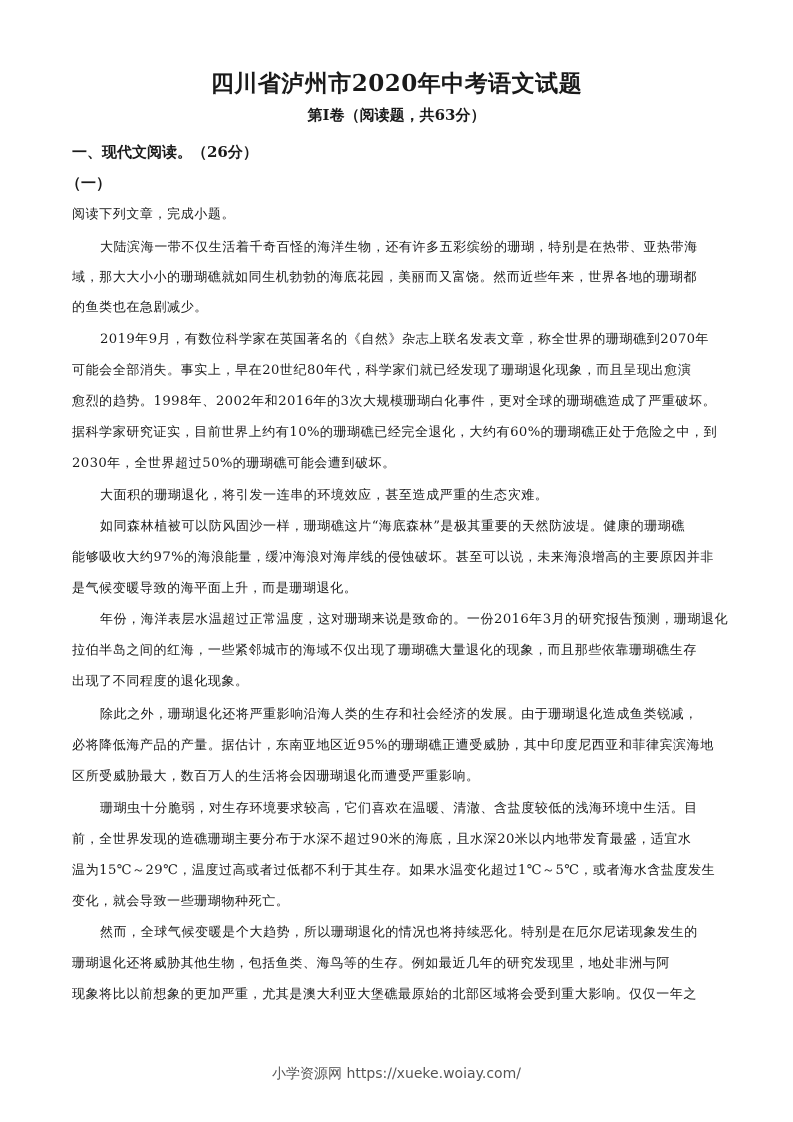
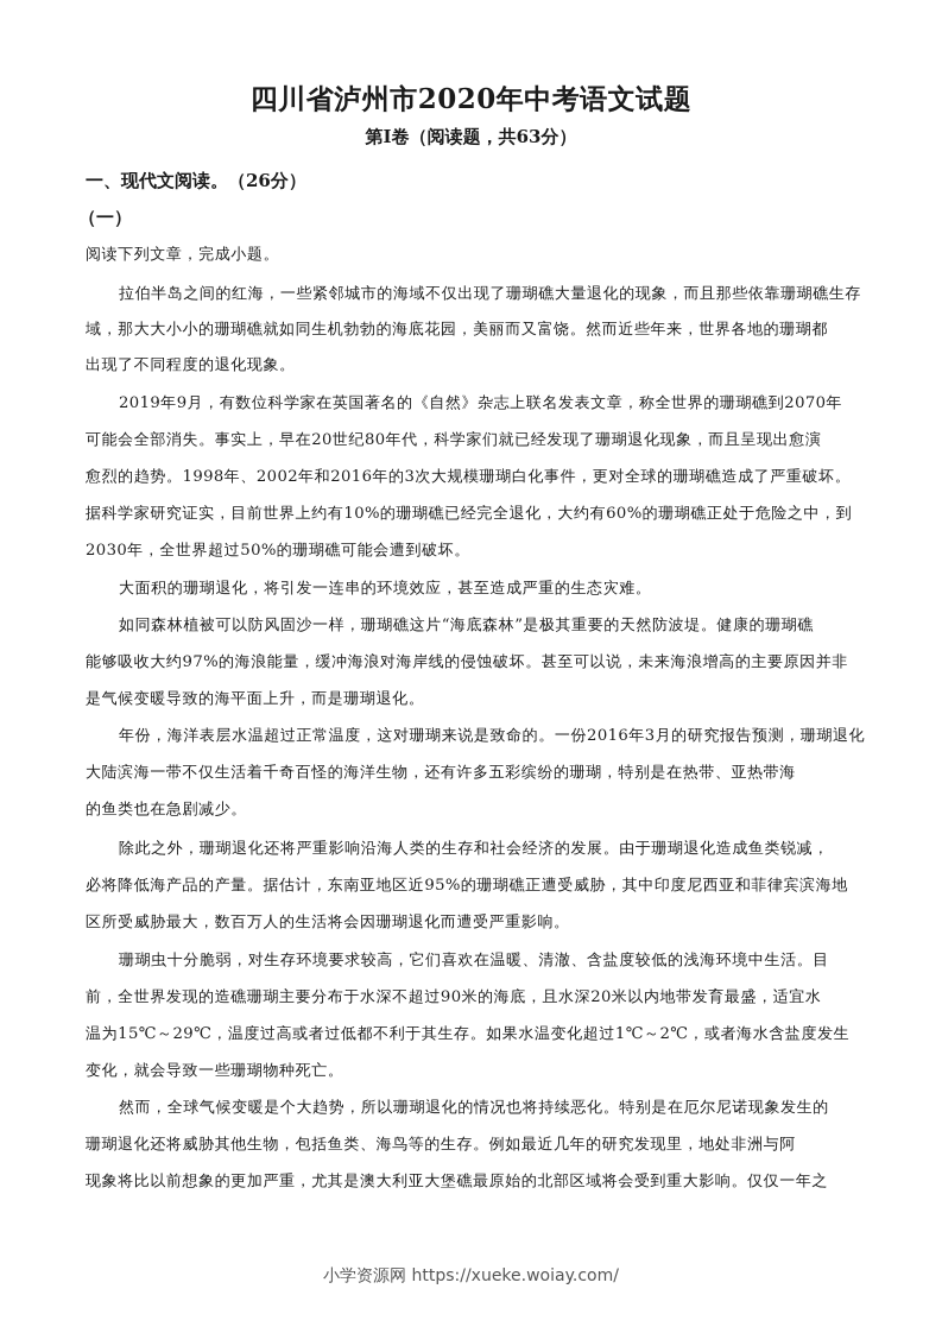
  四川省泸州市2020年中考语文试题
  第Ⅰ卷（阅读题，共63分）
  一、现代文阅读。（26分）
  （一）
  阅读下列文章，完成小题。
- 大陆滨海一带不仅生活着千奇百怪的海洋生物，还有许多五彩缤纷的珊瑚，特别是在热带、亚热带海
+ 拉伯半岛之间的红海，一些紧邻城市的海域不仅出现了珊瑚礁大量退化的现象，而且那些依靠珊瑚礁生存
  域，那大大小小的珊瑚礁就如同生机勃勃的海底花园，美丽而又富饶。然而近些年来，世界各地的珊瑚都
- 的鱼类也在急剧减少。
+ 出现了不同程度的退化现象。
  2019年9月，有数位科学家在英国著名的《自然》杂志上联名发表文章，称全世界的珊瑚礁到2070年
  可能会全部消失。事实上，早在20世纪80年代，科学家们就已经发现了珊瑚退化现象，而且呈现出愈演
  愈烈的趋势。1998年、2002年和2016年的3次大规模珊瑚白化事件，更对全球的珊瑚礁造成了严重破坏。
  据科学家研究证实，目前世界上约有10%的珊瑚礁已经完全退化，大约有60%的珊瑚礁正处于危险之中，到
  2030年，全世界超过50%的珊瑚礁可能会遭到破坏。
  大面积的珊瑚退化，将引发一连串的环境效应，甚至造成严重的生态灾难。
  如同森林植被可以防风固沙一样，珊瑚礁这片“海底森林”是极其重要的天然防波堤。健康的珊瑚礁
  能够吸收大约97%的海浪能量，缓冲海浪对海岸线的侵蚀破坏。甚至可以说，未来海浪增高的主要原因并非
  是气候变暖导致的海平面上升，而是珊瑚退化。
  年份，海洋表层水温超过正常温度，这对珊瑚来说是致命的。一份2016年3月的研究报告预测，珊瑚退化
- 拉伯半岛之间的红海，一些紧邻城市的海域不仅出现了珊瑚礁大量退化的现象，而且那些依靠珊瑚礁生存
+ 大陆滨海一带不仅生活着千奇百怪的海洋生物，还有许多五彩缤纷的珊瑚，特别是在热带、亚热带海
- 出现了不同程度的退化现象。
+ 的鱼类也在急剧减少。
  除此之外，珊瑚退化还将严重影响沿海人类的生存和社会经济的发展。由于珊瑚退化造成鱼类锐减，
  必将降低海产品的产量。据估计，东南亚地区近95%的珊瑚礁正遭受威胁，其中印度尼西亚和菲律宾滨海地
  区所受威胁最大，数百万人的生活将会因珊瑚退化而遭受严重影响。
  珊瑚虫十分脆弱，对生存环境要求较高，它们喜欢在温暖、清澈、含盐度较低的浅海环境中生活。目
  前，全世界发现的造礁珊瑚主要分布于水深不超过90米的海底，且水深20米以内地带发育最盛，适宜水
- 温为15℃～29℃，温度过高或者过低都不利于其生存。如果水温变化超过1℃～5℃，或者海水含盐度发生
+ 温为15℃～29℃，温度过高或者过低都不利于其生存。如果水温变化超过1℃～2℃，或者海水含盐度发生
  变化，就会导致一些珊瑚物种死亡。
  然而，全球气候变暖是个大趋势，所以珊瑚退化的情况也将持续恶化。特别是在厄尔尼诺现象发生的
  珊瑚退化还将威胁其他生物，包括鱼类、海鸟等的生存。例如最近几年的研究发现里，地处非洲与阿
  现象将比以前想象的更加严重，尤其是澳大利亚大堡礁最原始的北部区域将会受到重大影响。仅仅一年之
  小学资源网 https://xueke.woiay.com/
